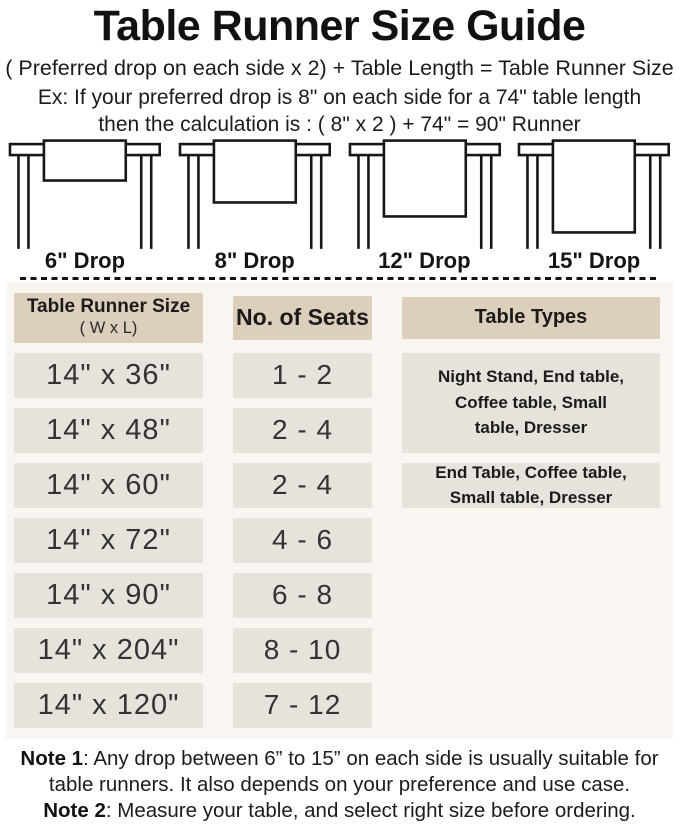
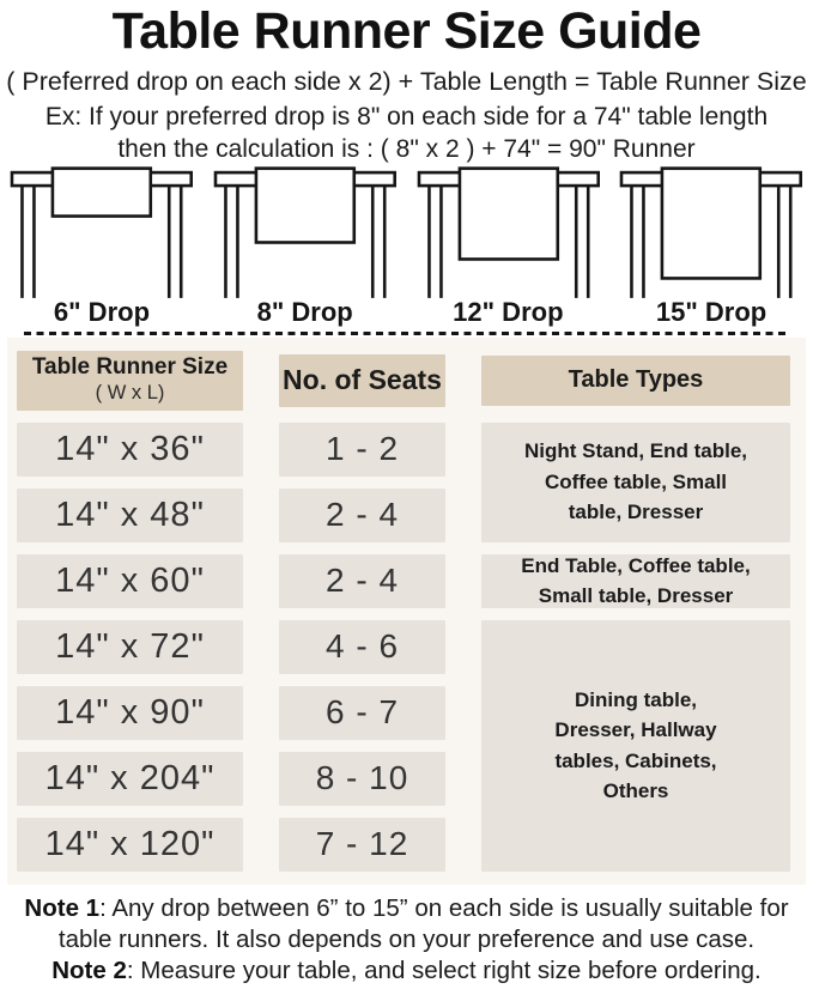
  Table Runner Size Guide
  ( Preferred drop on each side x 2) + Table Length = Table Runner Size
  Ex: If your preferred drop is 8" on each side for a 74" table length
  then the calculation is : ( 8" x 2 ) + 74" = 90" Runner
  6" Drop
  8" Drop
  12" Drop
  15" Drop
  Table Runner Size
  ( W x L)
  No. of Seats
  Table Types
  14" x 36"
  1 - 2
  14" x 48"
  2 - 4
  14" x 60"
  2 - 4
  14" x 72"
  4 - 6
  14" x 90"
- 6 - 8
+ 6 - 7
  14" x 204"
  8 - 10
  14" x 120"
  7 - 12
  Night Stand, End table,
  Coffee table, Small
  table, Dresser
  End Table, Coffee table,
  Small table, Dresser
+ Dining table,
+ Dresser, Hallway
+ tables, Cabinets,
+ Others
  Note 1: Any drop between 6” to 15” on each side is usually suitable for table runners. It also depends on your preference and use case.
  Note 2: Measure your table, and select right size before ordering.
